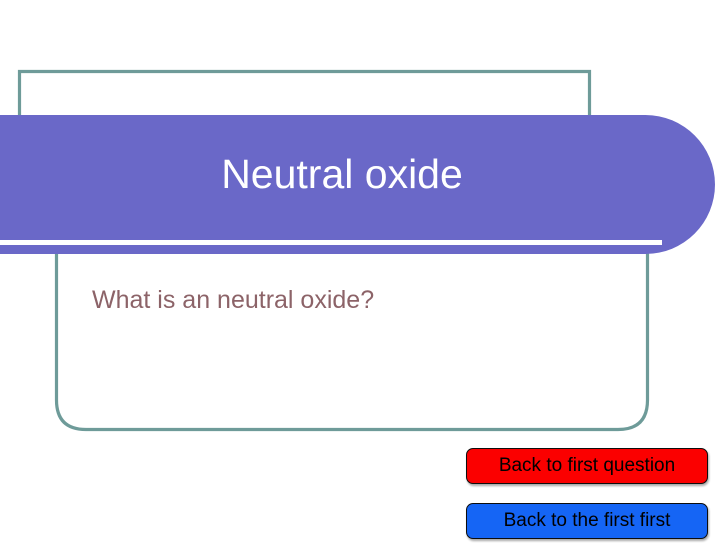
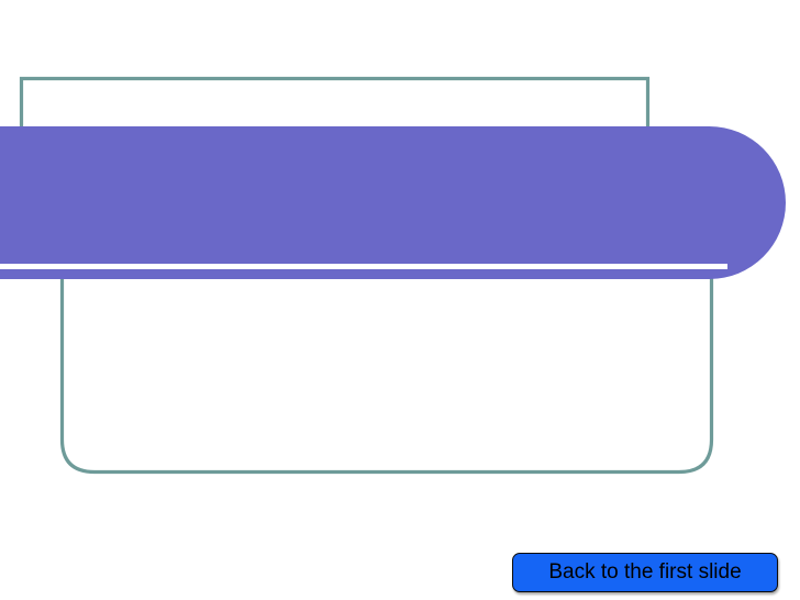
- Neutral oxide
- What is an neutral oxide?
- Back to first question
- Back to the first first
+ Back to the first slide
